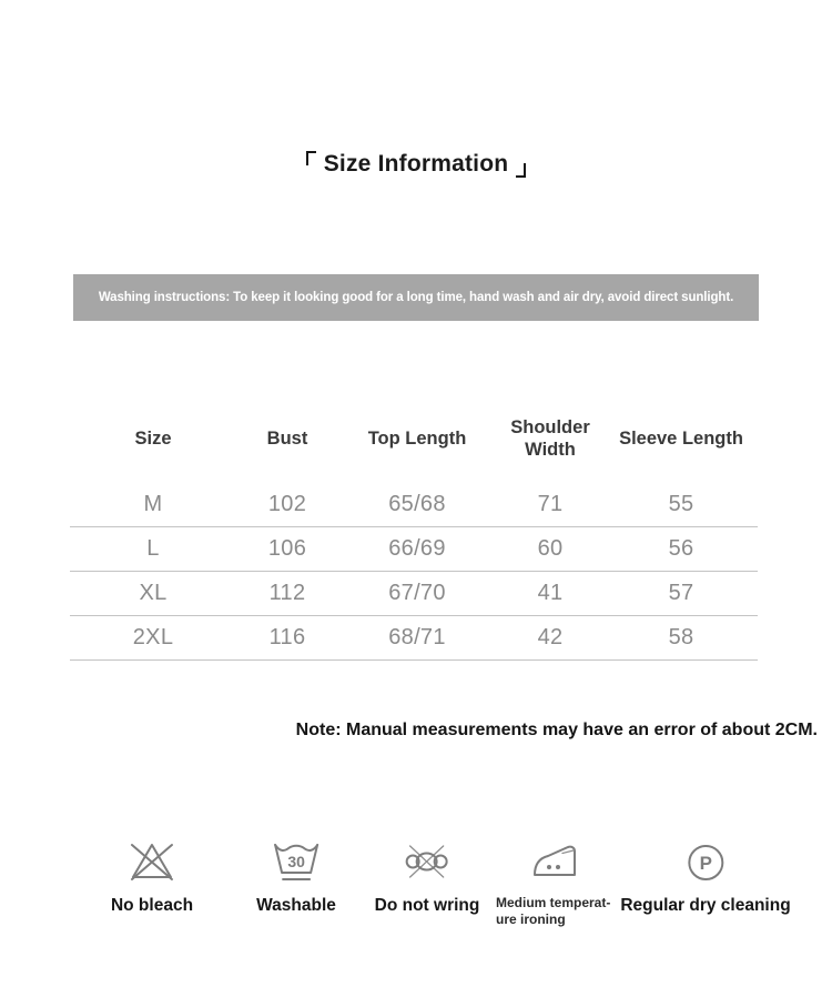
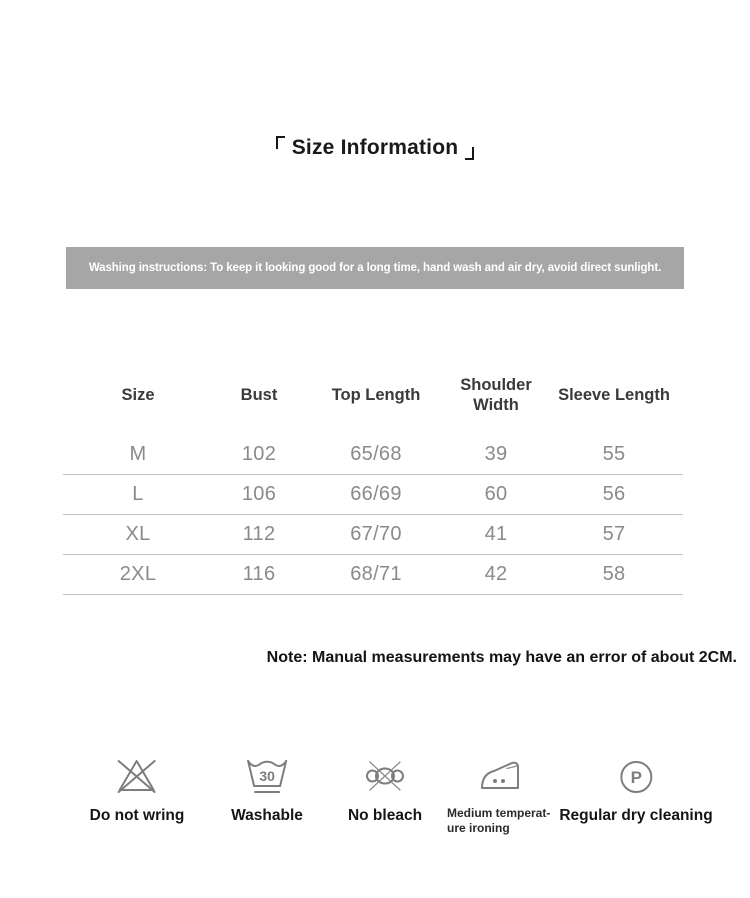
  Size Information
  Washing instructions: To keep it looking good for a long time, hand wash and air dry, avoid direct sunlight.
  Size
  Bust
  Top Length
  Shoulder Width
  Sleeve Length
  M
  102
  65/68
- 71
+ 39
  55
  L
  106
  66/69
  60
  56
  XL
  112
  67/70
  41
  57
  2XL
  116
  68/71
  42
  58
  Note: Manual measurements may have an error of about 2CM.
- No bleach
+ Do not wring
  30
  Washable
- Do not wring
+ No bleach
  Medium temperat-
  ure ironing
  P
  Regular dry cleaning
